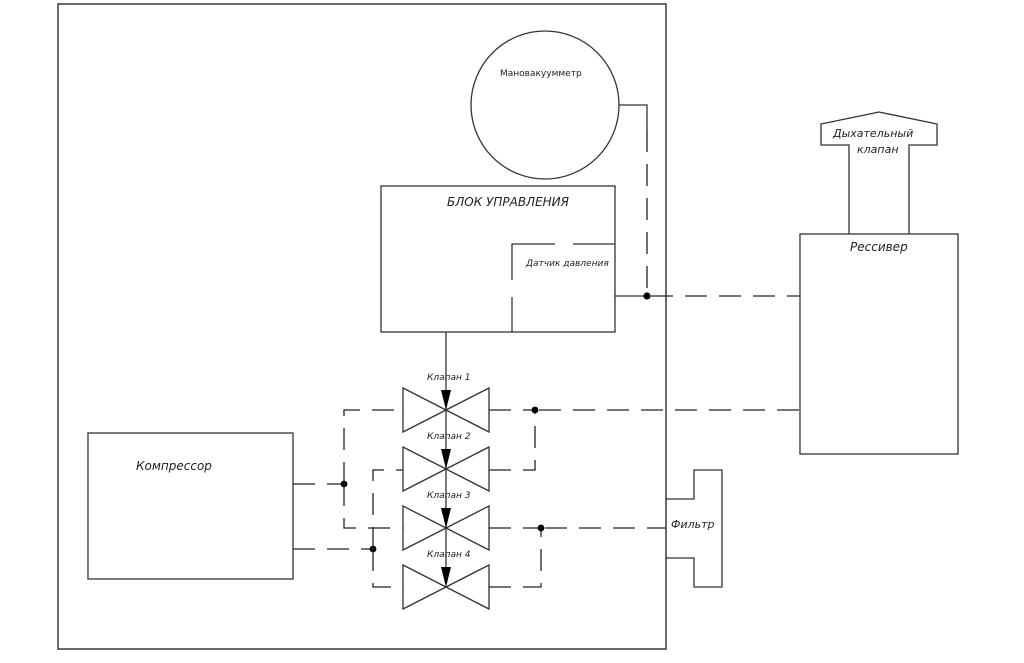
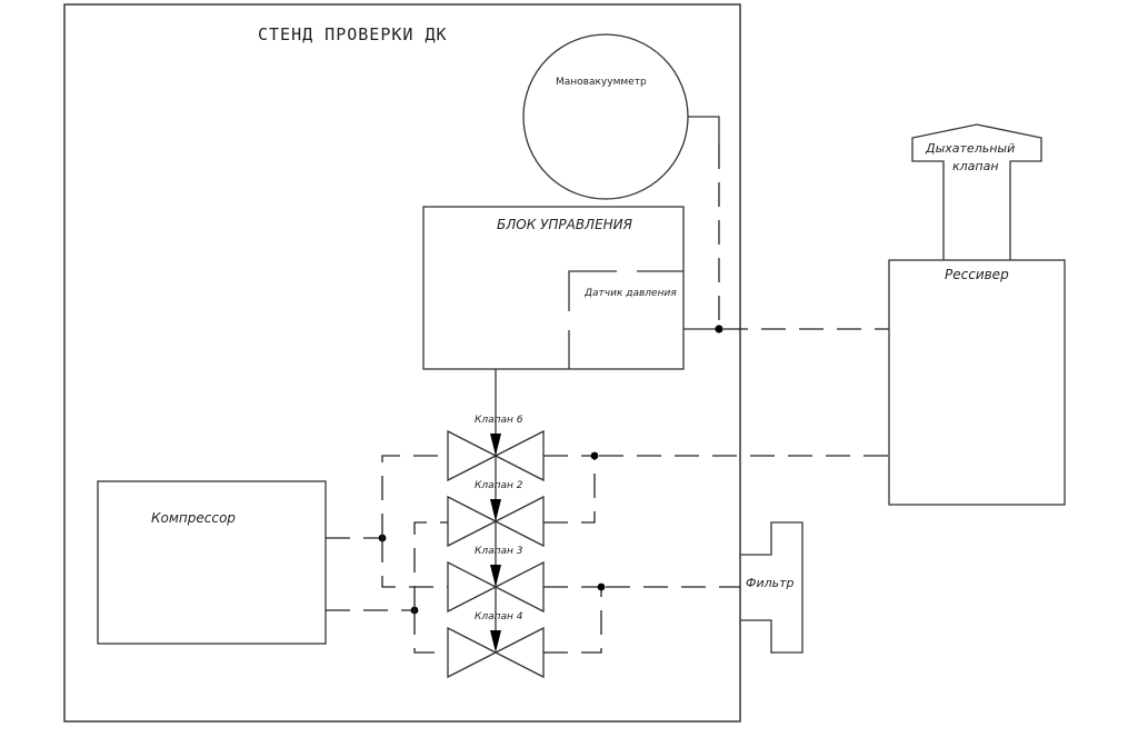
+ СТЕНД ПРОВЕРКИ ДК
  Мановакуумметр
  БЛОК УПРАВЛЕНИЯ
  Датчик давления
  Рессивер
  Дыхательный
  клапан
- Клапан 1
+ Клапан 6
  Клапан 2
  Клапан 3
  Клапан 4
  Компрессор
  Фильтр
